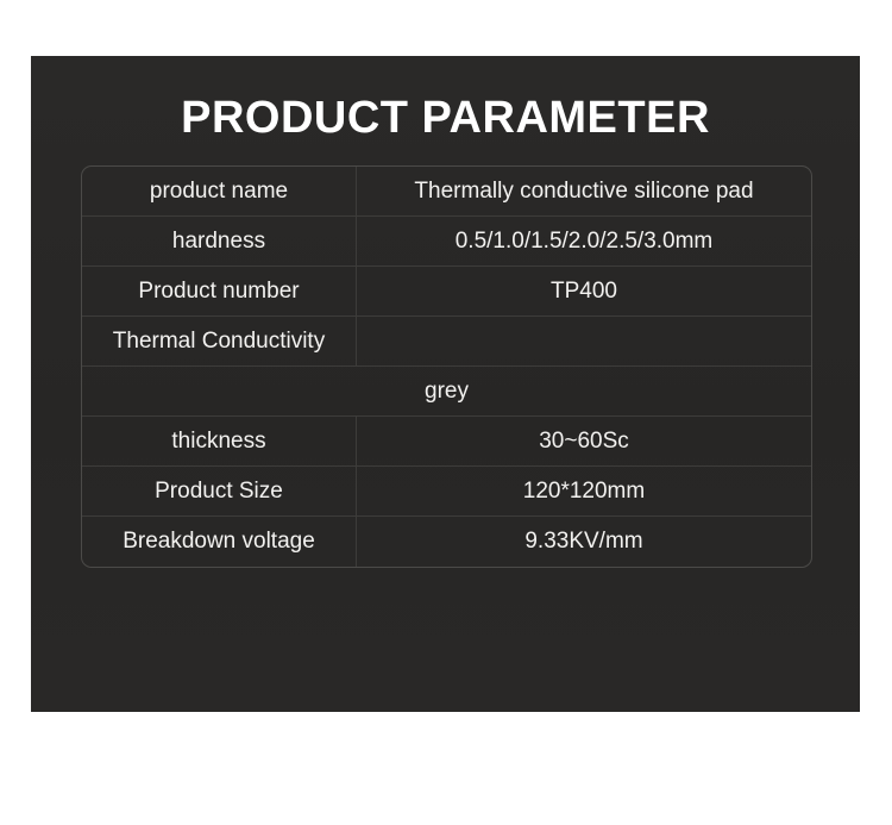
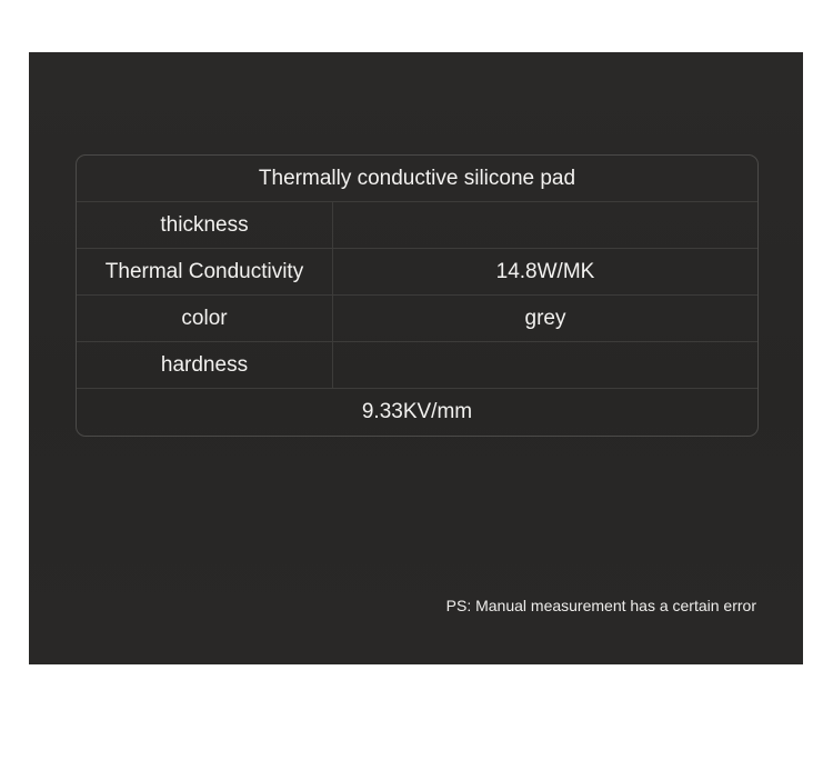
- PRODUCT PARAMETER
- product name
  Thermally conductive silicone pad
- hardness
+ thickness
- 0.5/1.0/1.5/2.0/2.5/3.0mm
- Product number
- TP400
  Thermal Conductivity
+ 14.8W/MK
+ color
  grey
- thickness
+ hardness
- 30~60Sc
- Product Size
- 120*120mm
- Breakdown voltage
  9.33KV/mm
+ PS: Manual measurement has a certain error
